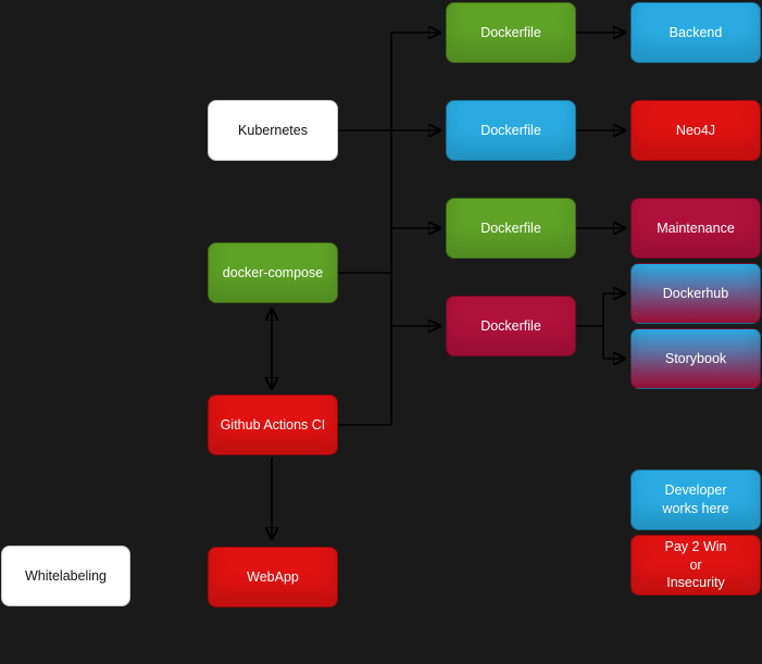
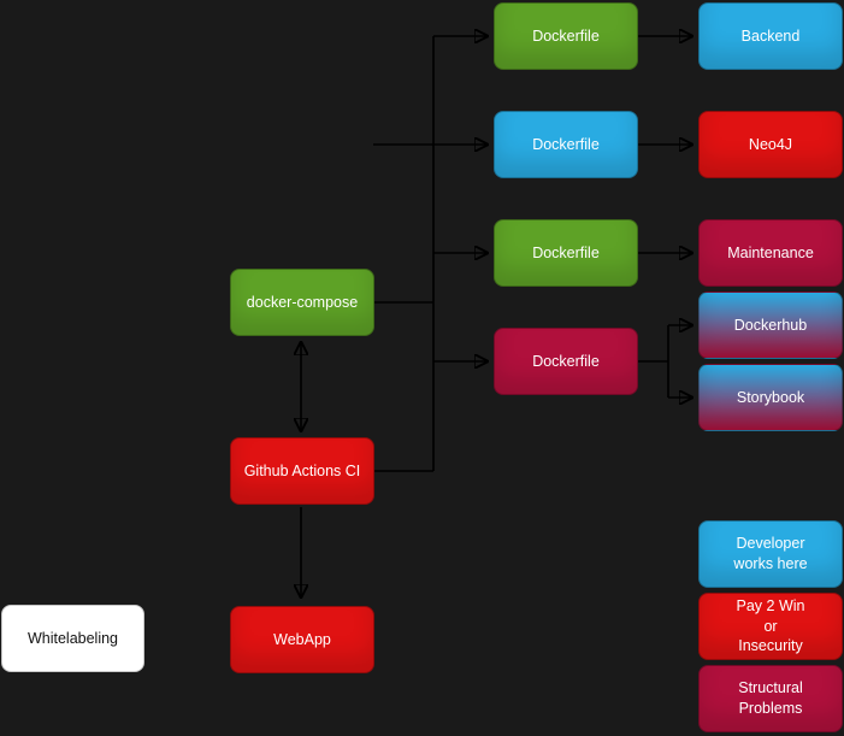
- Kubernetes
  docker-compose
  Github Actions CI
  WebApp
  Whitelabeling
  Dockerfile
  Dockerfile
  Dockerfile
  Dockerfile
  Backend
  Neo4J
  Maintenance
  Dockerhub
  Storybook
  Developer
  works here
  Pay 2 Win
  or
  Insecurity
+ Structural Problems
